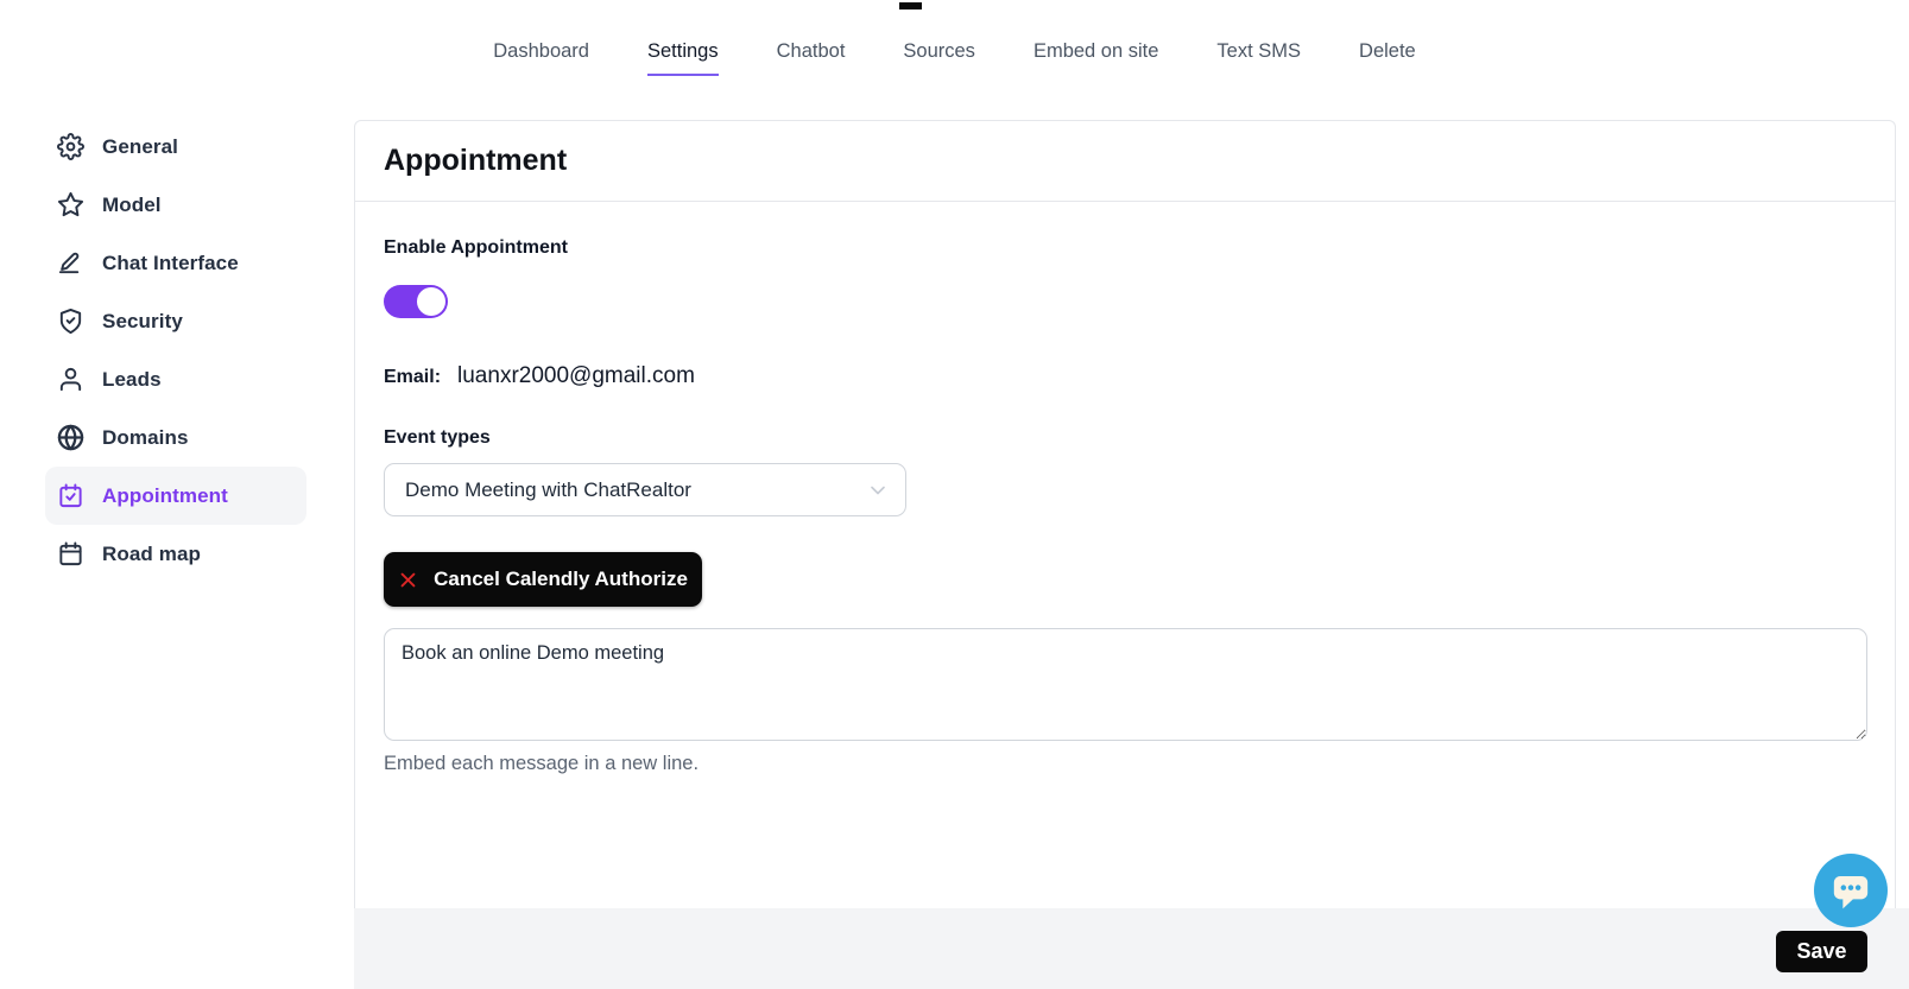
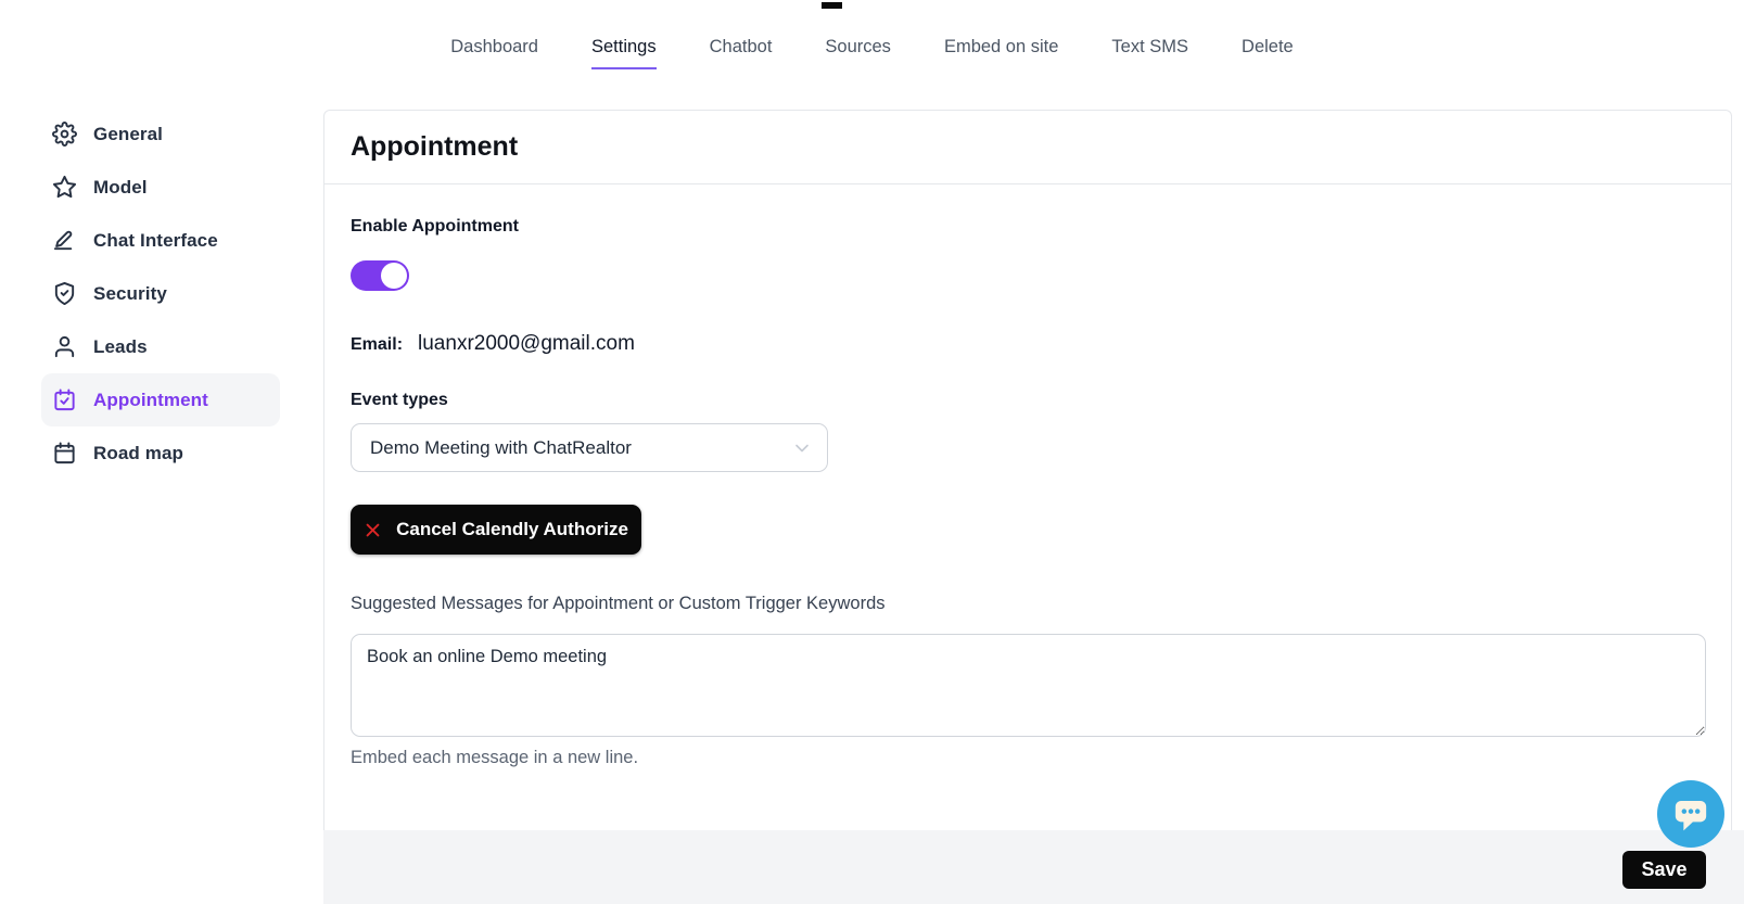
  Dashboard
  Settings
  Chatbot
  Sources
  Embed on site
  Text SMS
  Delete
  General
  Model
  Chat Interface
  Security
  Leads
- Domains
  Appointment
  Road map
  Appointment
  Enable Appointment
  Email:
  luanxr2000@gmail.com
  Event types
  Demo Meeting with ChatRealtor
  Cancel Calendly Authorize
+ Suggested Messages for Appointment or Custom Trigger Keywords
  Book an online Demo meeting
  Embed each message in a new line.
  Save
